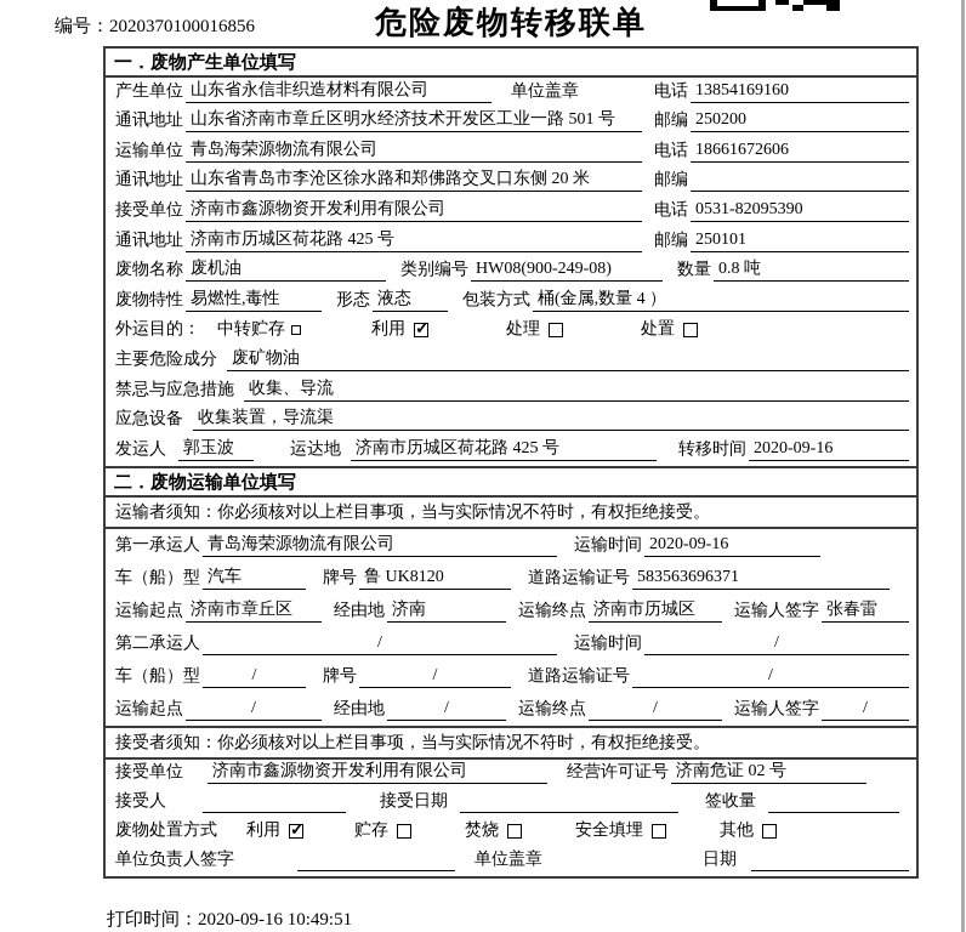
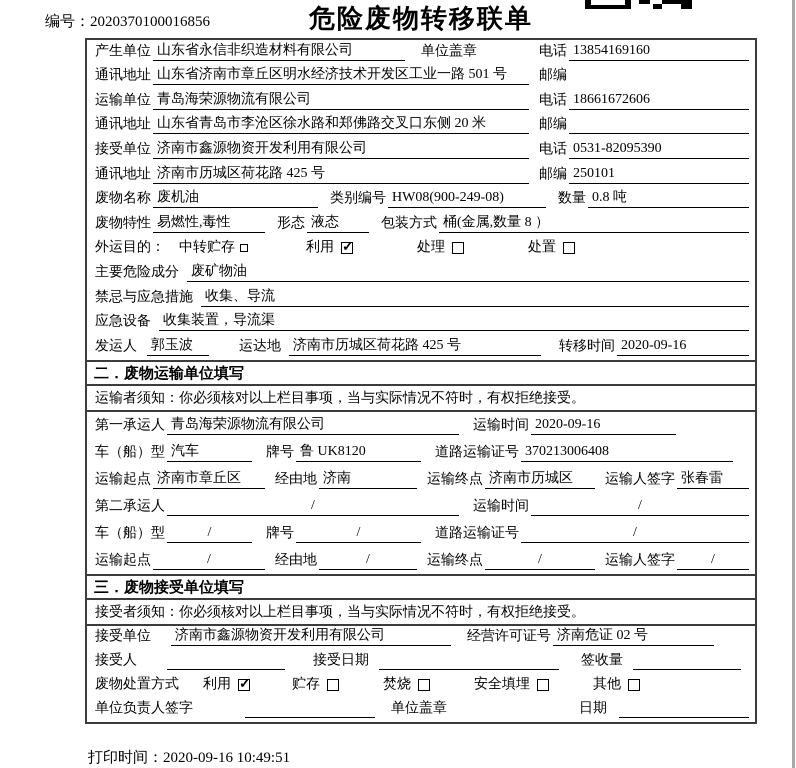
  编号：2020370100016856
  危险废物转移联单
- 一．废物产生单位填写
  产生单位
  山东省永信非织造材料有限公司
  单位盖章
  电话
  13854169160
  通讯地址
  山东省济南市章丘区明水经济技术开发区工业一路 501 号
  邮编
- 250200
  运输单位
  青岛海荣源物流有限公司
  电话
  18661672606
  通讯地址
  山东省青岛市李沧区徐水路和郑佛路交叉口东侧 20 米
  邮编
  接受单位
  济南市鑫源物资开发利用有限公司
  电话
  0531-82095390
  通讯地址
  济南市历城区荷花路 425 号
  邮编
  250101
  废物名称
  废机油
  类别编号
  HW08(900-249-08)
  数量
  0.8 吨
  废物特性
  易燃性,毒性
  形态
  液态
  包装方式
- 桶(金属,数量 4 ）
+ 桶(金属,数量 8 ）
  外运目的：
  中转贮存
  利用
  处理
  处置
  主要危险成分
  废矿物油
  禁忌与应急措施
  收集、导流
  应急设备
  收集装置，导流渠
  发运人
  郭玉波
  运达地
  济南市历城区荷花路 425 号
  转移时间
  2020-09-16
  二．废物运输单位填写
  运输者须知：你必须核对以上栏目事项，当与实际情况不符时，有权拒绝接受。
  第一承运人
  青岛海荣源物流有限公司
  运输时间
  2020-09-16
  车（船）型
  汽车
  牌号
  鲁 UK8120
  道路运输证号
- 583563696371
+ 370213006408
  运输起点
  济南市章丘区
  经由地
  济南
  运输终点
  济南市历城区
  运输人签字
  张春雷
  第二承运人
  /
  运输时间
  /
  车（船）型
  /
  牌号
  /
  道路运输证号
  /
  运输起点
  /
  经由地
  /
  运输终点
  /
  运输人签字
  /
+ 三．废物接受单位填写
  接受者须知：你必须核对以上栏目事项，当与实际情况不符时，有权拒绝接受。
  接受单位
  济南市鑫源物资开发利用有限公司
  经营许可证号
  济南危证 02 号
  接受人
  接受日期
  签收量
  废物处置方式
  利用
  贮存
  焚烧
  安全填埋
  其他
  单位负责人签字
  单位盖章
  日期
  打印时间：2020-09-16 10:49:51
